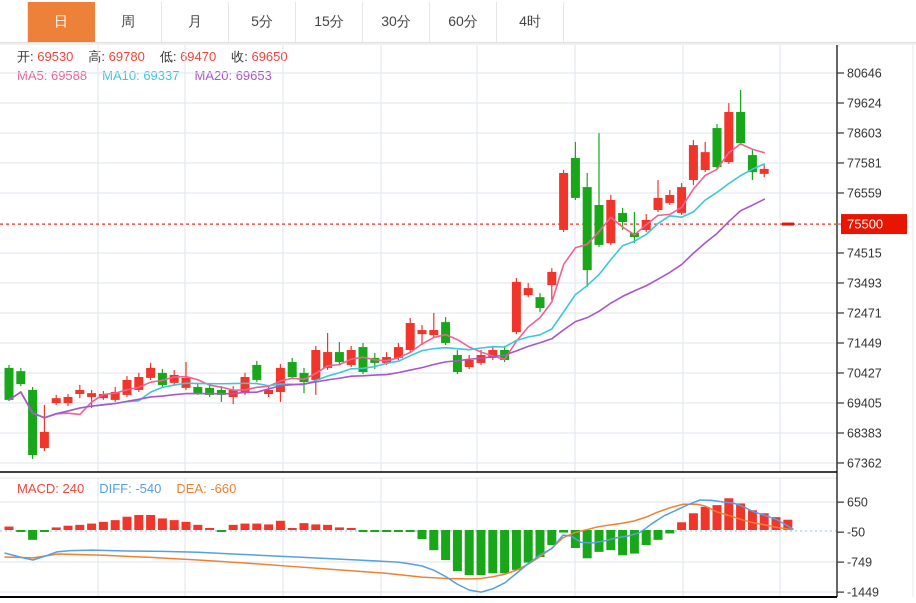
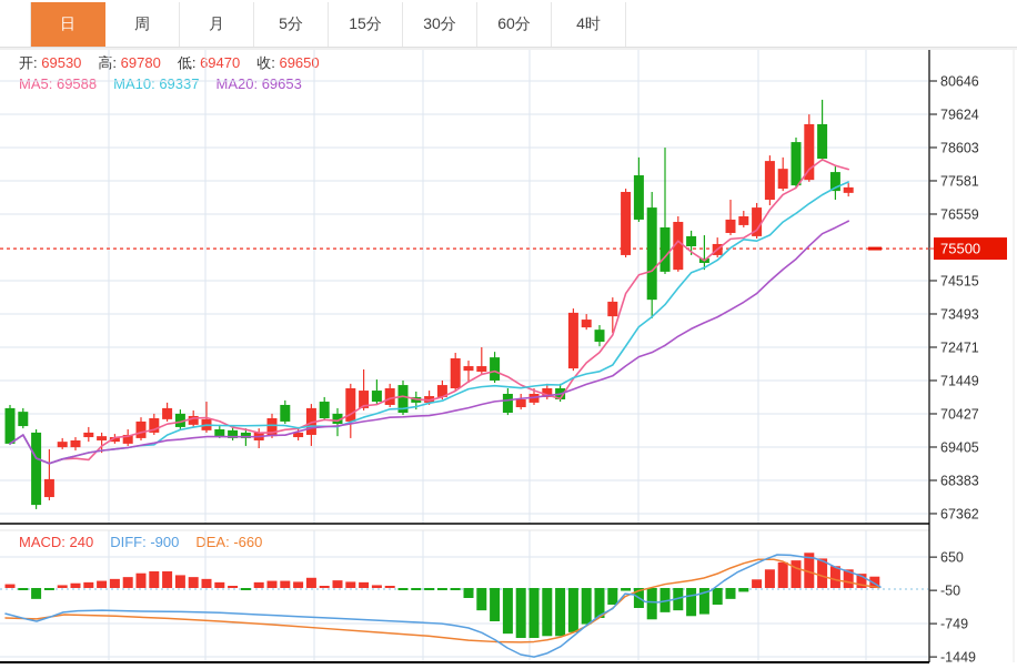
  日
  周
  月
  5分
  15分
  30分
  60分
  4时
  开: 69530
  高: 69780
  低: 69470
  收: 69650
  MA5: 69588
  MA10: 69337
  MA20: 69653
  MACD: 240
- DIFF: -540
+ DIFF: -900
  DEA: -660
  80646
  79624
  78603
  77581
  76559
  74515
  73493
  72471
  71449
  70427
  69405
  68383
  67362
  75500
  650
  -50
  -749
  -1449
